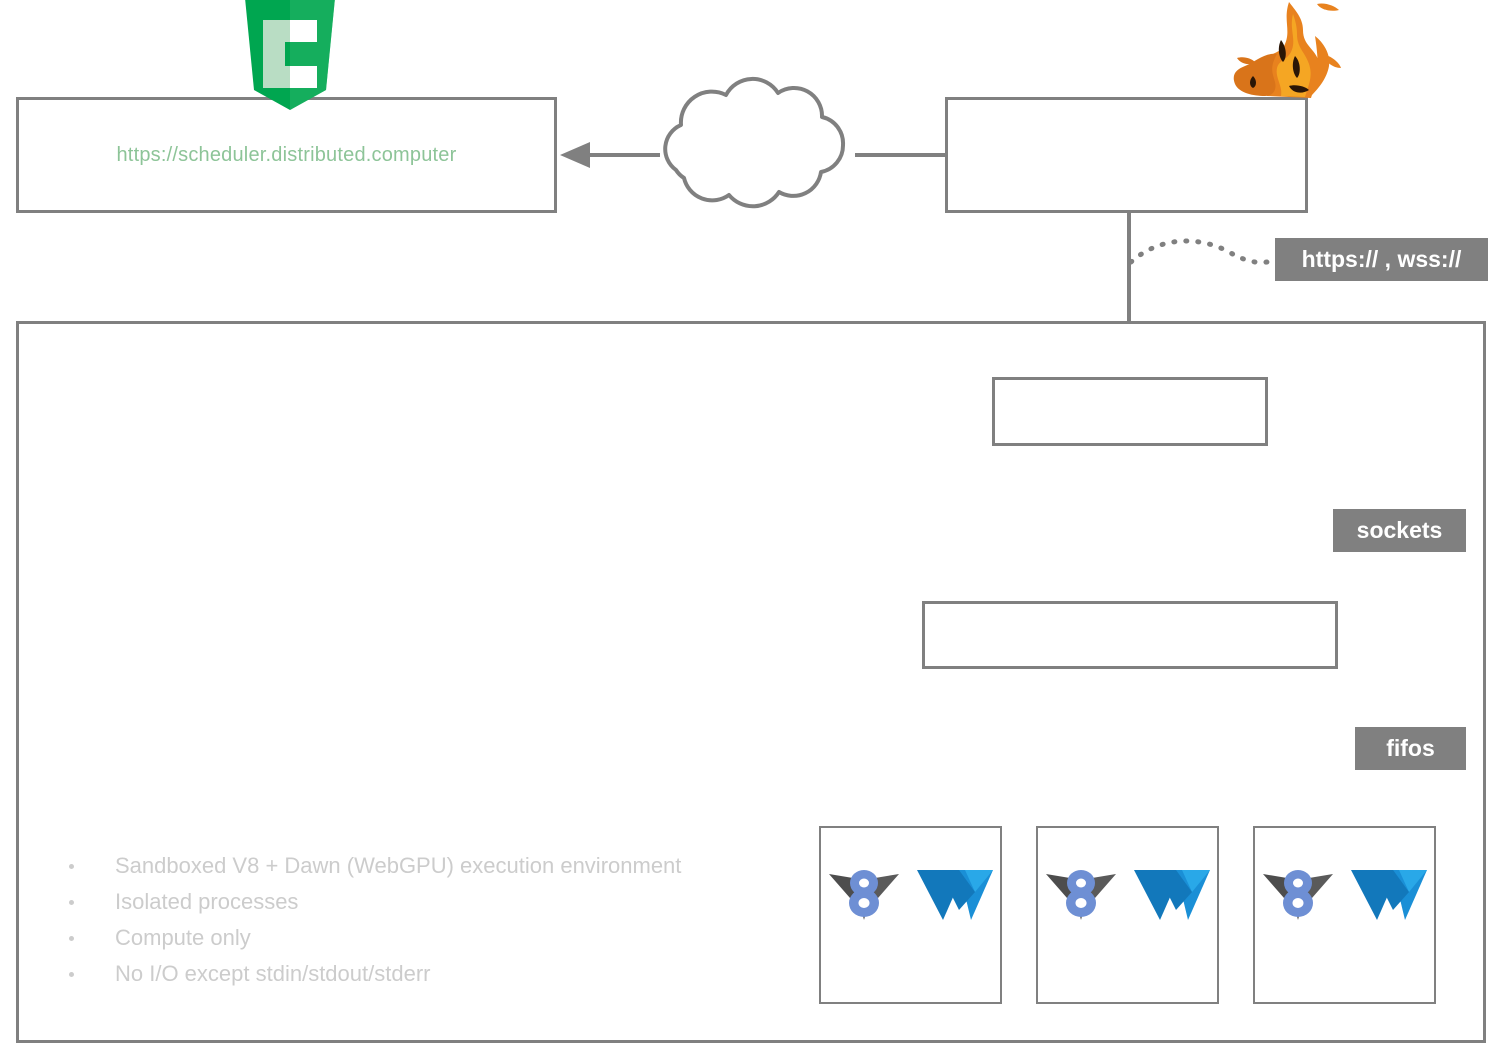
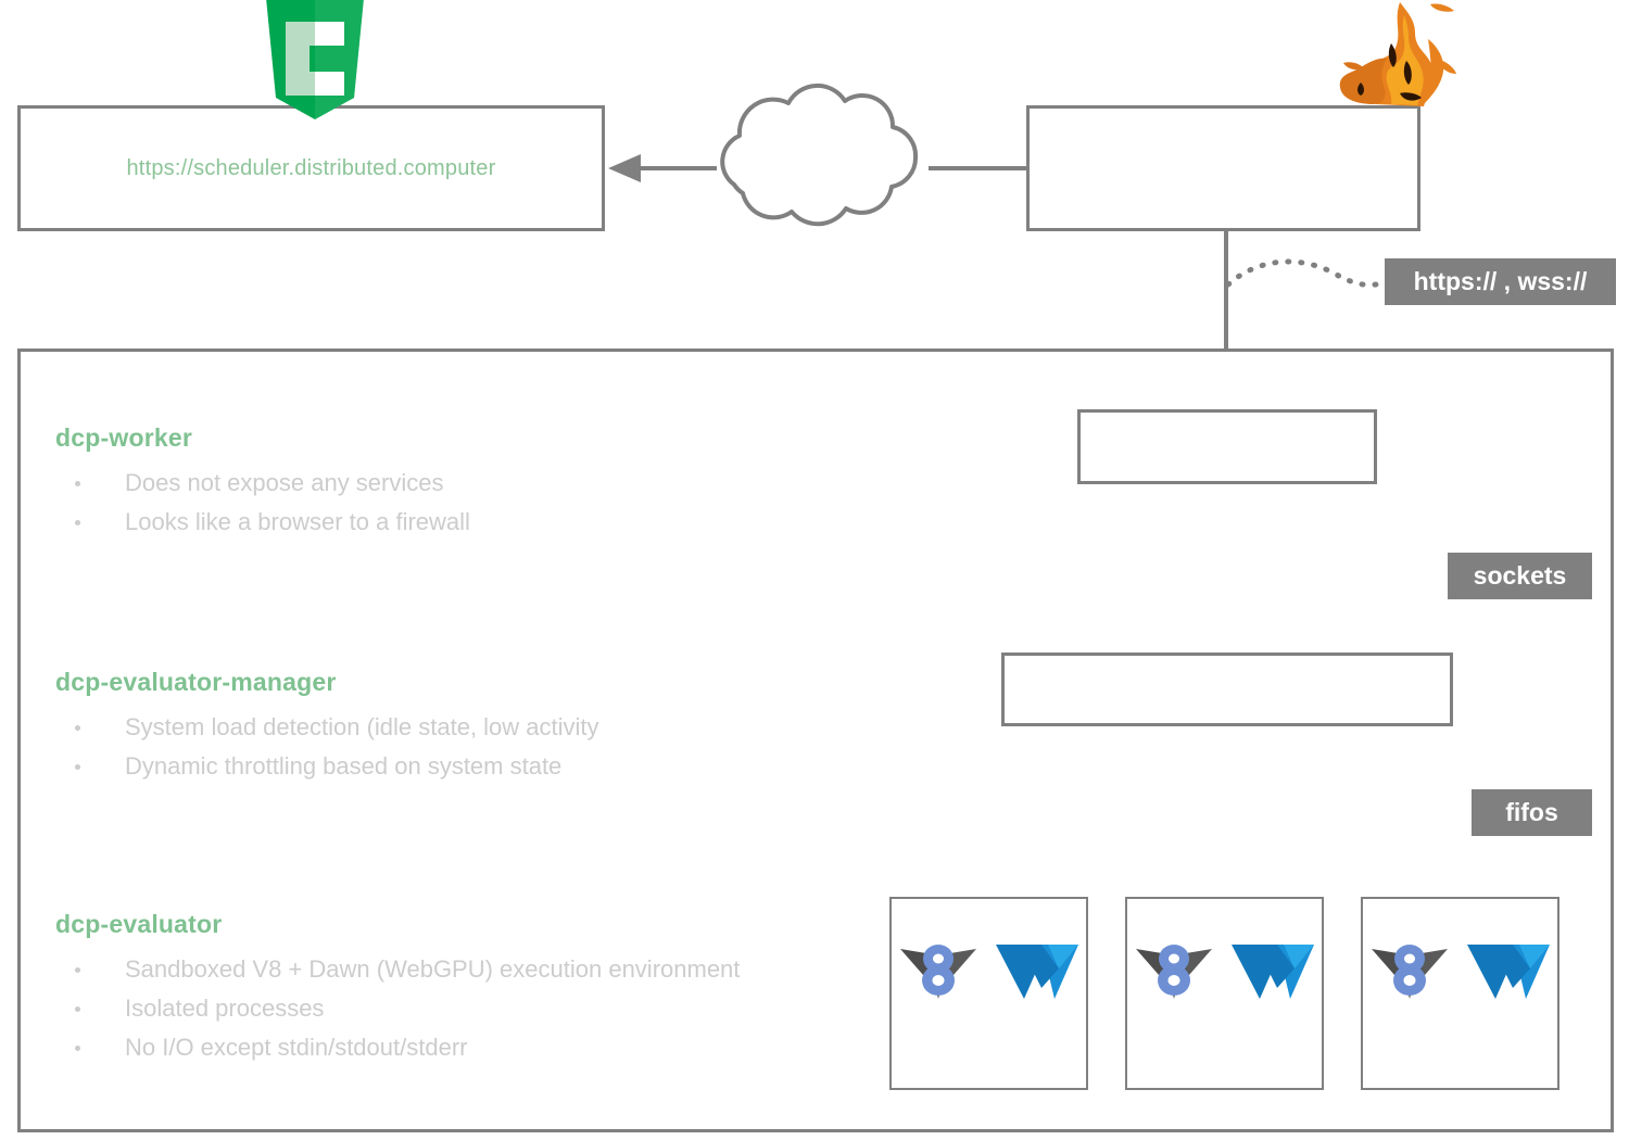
  https://scheduler.distributed.computer
+ dcp-worker
+ Does not expose any services
+ Looks like a browser to a firewall
+ dcp-evaluator-manager
+ System load detection (idle state, low activity
+ Dynamic throttling based on system state
+ dcp-evaluator
  Sandboxed V8 + Dawn (WebGPU) execution environment
  Isolated processes
- Compute only
  No I/O except stdin/stdout/stderr
  https:// , wss://
  sockets
  fifos
